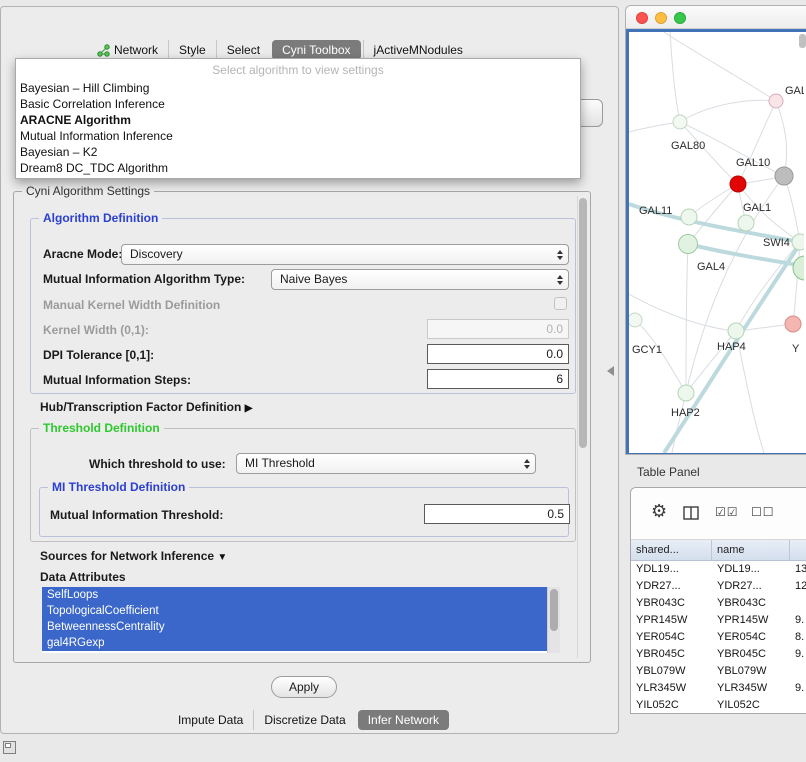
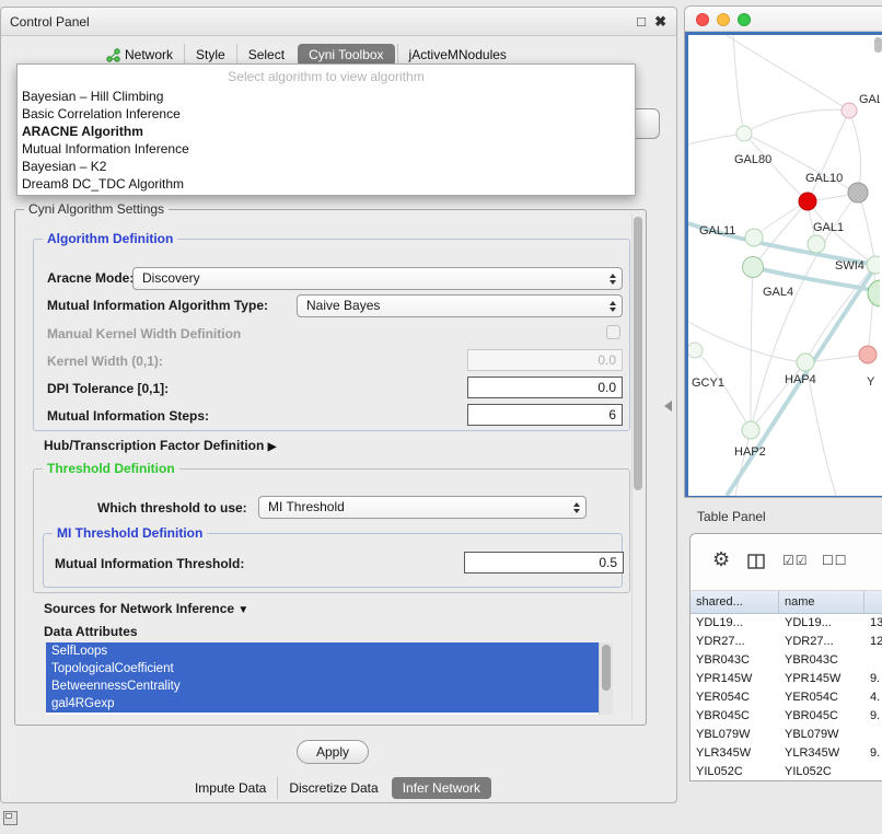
+ Control Panel
+ □
+ ✖
  Network
  Style
  Select
  Cyni Toolbox
  jActiveMNodules
- Select algorithm to view settings
+ Select algorithm to view algorithm
  Bayesian – Hill Climbing
  Basic Correlation Inference
  ARACNE Algorithm
  Mutual Information Inference
  Bayesian – K2
  Dream8 DC_TDC Algorithm
  Cyni Algorithm Settings
  Algorithm Definition
  Aracne Mode
  Discovery
  Mutual Information Algorithm Type:
  Naive Bayes
  Manual Kernel Width Definition
  Kernel Width (0,1):
  0.0
  DPI Tolerance [0,1]:
  0.0
  Mutual Information Steps:
  6
  Hub/Transcription Factor Definition ▶
  Threshold Definition
  Which threshold to use:
  MI Threshold
  MI Threshold Definition
  Mutual Information Threshold:
  0.5
  Sources for Network Inference ▼
  Data Attributes
  SelfLoops
  TopologicalCoefficient
  BetweennessCentrality
  gal4RGexp
  Apply
  Impute Data
  Discretize Data
  Infer Network
  GAL
  GAL80
  GAL10
  GAL11
  GAL1
  SWI4
  GAL4
  GCY1
  HAP4
  Y
  HAP2
  Table Panel
  ⚙
  ☑☑
  ☐☐
  shared...
  name
  YDL19...
  YDL19...
  13
  YDR27...
  YDR27...
  12
  YBR043C
  YBR043C
  YPR145W
  YPR145W
  9.
  YER054C
  YER054C
- 8.
+ 4.
  YBR045C
  YBR045C
  9.
  YBL079W
  YBL079W
  YLR345W
  YLR345W
  9.
  YIL052C
  YIL052C
